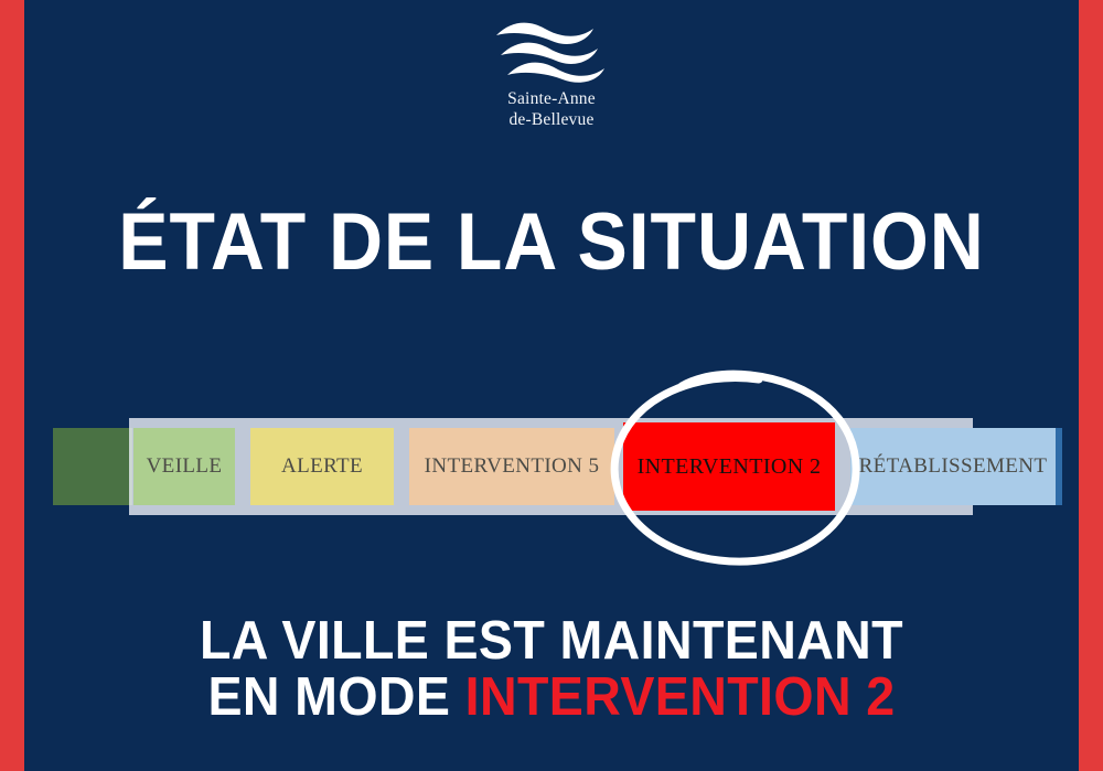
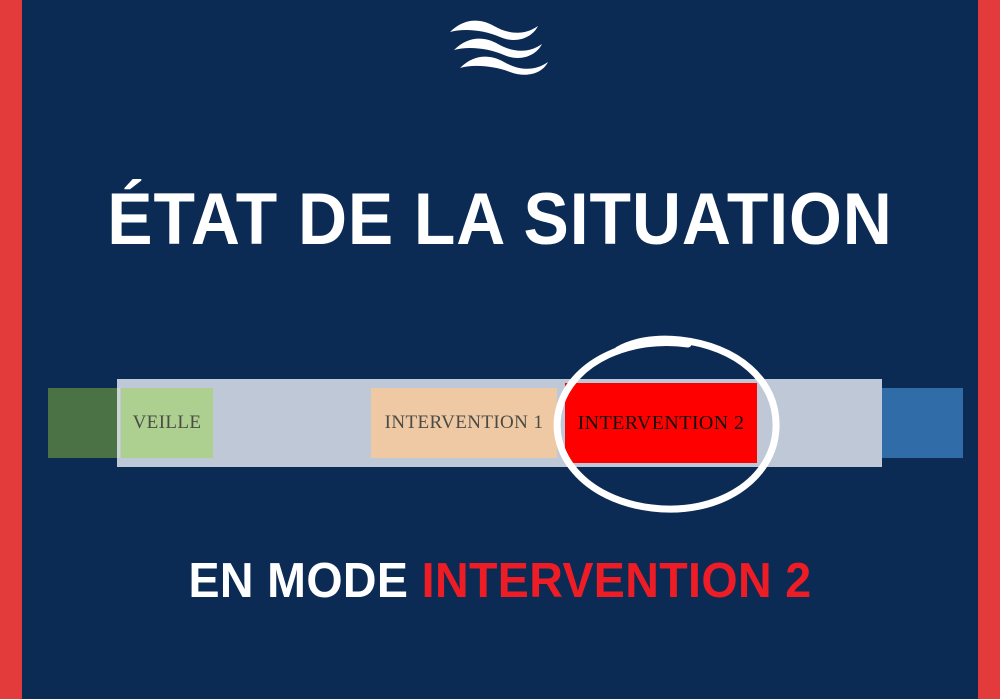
- Sainte-Anne
- de-Bellevue
  ÉTAT DE LA SITUATION
  VEILLE
- ALERTE
- INTERVENTION 5
+ INTERVENTION 1
  INTERVENTION 2
- RÉTABLISSEMENT
- LA VILLE EST MAINTENANT
  EN MODE INTERVENTION 2
